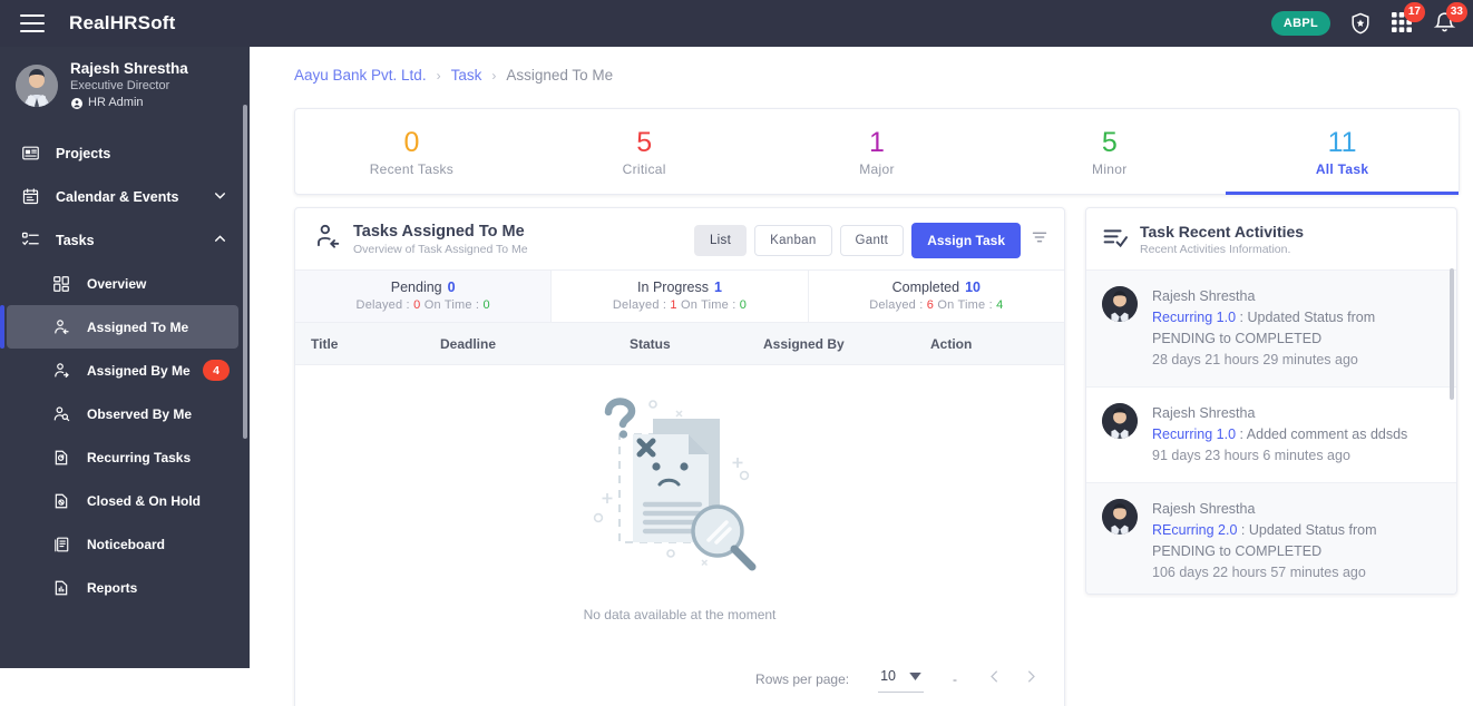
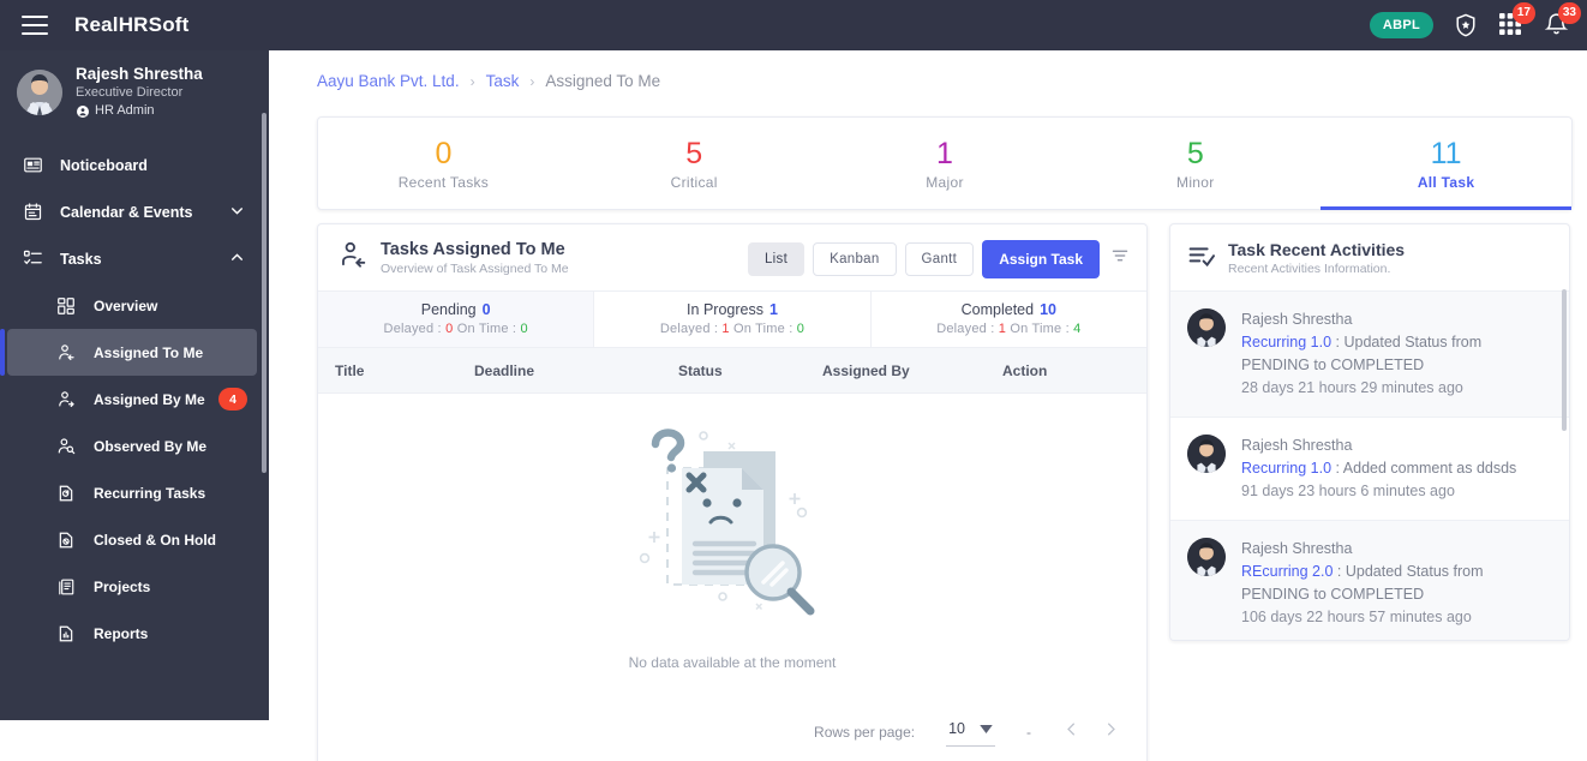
  RealHRSoft
  ABPL
  17
  33
  Rajesh Shrestha
  Executive Director
  HR Admin
- Projects
+ Noticeboard
  Calendar & Events
  Tasks
  Overview
  Assigned To Me
  Assigned By Me
  4
  Observed By Me
  Recurring Tasks
  Closed & On Hold
- Noticeboard
+ Projects
  Reports
  Aayu Bank Pvt. Ltd.
  ›
  Task
  ›
  Assigned To Me
  0
  Recent Tasks
  5
  Critical
  1
  Major
  5
  Minor
  11
  All Task
  Tasks Assigned To Me
  Overview of Task Assigned To Me
  List
  Kanban
  Gantt
  Assign Task
  Pending 0
  Delayed : 0 On Time : 0
  In Progress 1
  Delayed : 1 On Time : 0
  Completed 10
- Delayed : 6 On Time : 4
+ Delayed : 1 On Time : 4
  Title
  Deadline
  Status
  Assigned By
  Action
  No data available at the moment
  Rows per page:
  10
  -
  Task Recent Activities
  Recent Activities Information.
  Rajesh Shrestha
  Recurring 1.0 : Updated Status from PENDING to COMPLETED
  28 days 21 hours 29 minutes ago
  Rajesh Shrestha
  Recurring 1.0 : Added comment as ddsds
  91 days 23 hours 6 minutes ago
  Rajesh Shrestha
  REcurring 2.0 : Updated Status from PENDING to COMPLETED
  106 days 22 hours 57 minutes ago
